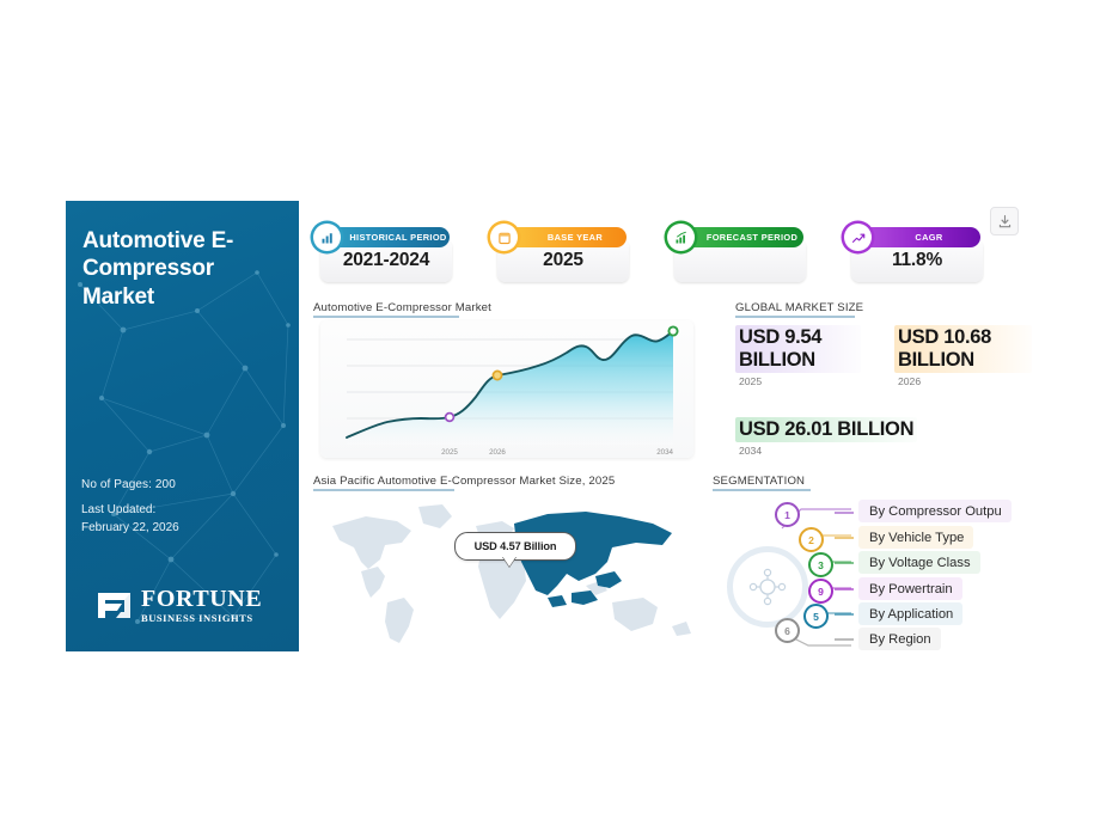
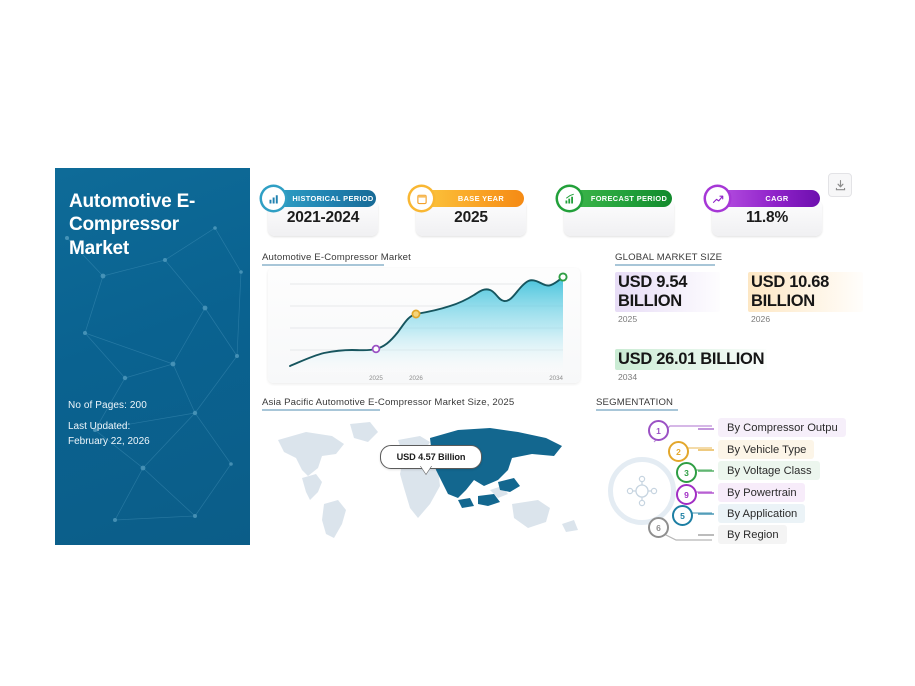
  Automotive E-Compressor Market
  No of Pages: 200
  Last Updated:
  February 22, 2026
- FORTUNE
- BUSINESS INSIGHTS
  2021-2024
  HISTORICAL PERIOD
  2025
  BASE YEAR
  FORECAST PERIOD
  11.8%
  CAGR
  Automotive E-Compressor Market
  GLOBAL MARKET SIZE
  USD 9.54 BILLION
  2025
  USD 10.68 BILLION
  2026
  USD 26.01 BILLION
  2034
  Asia Pacific Automotive E-Compressor Market Size, 2025
  USD 4.57 Billion
  SEGMENTATION
  1
  By Compressor Outpu
  2
  By Vehicle Type
  3
  By Voltage Class
  9
  By Powertrain
  5
  By Application
  6
  By Region
